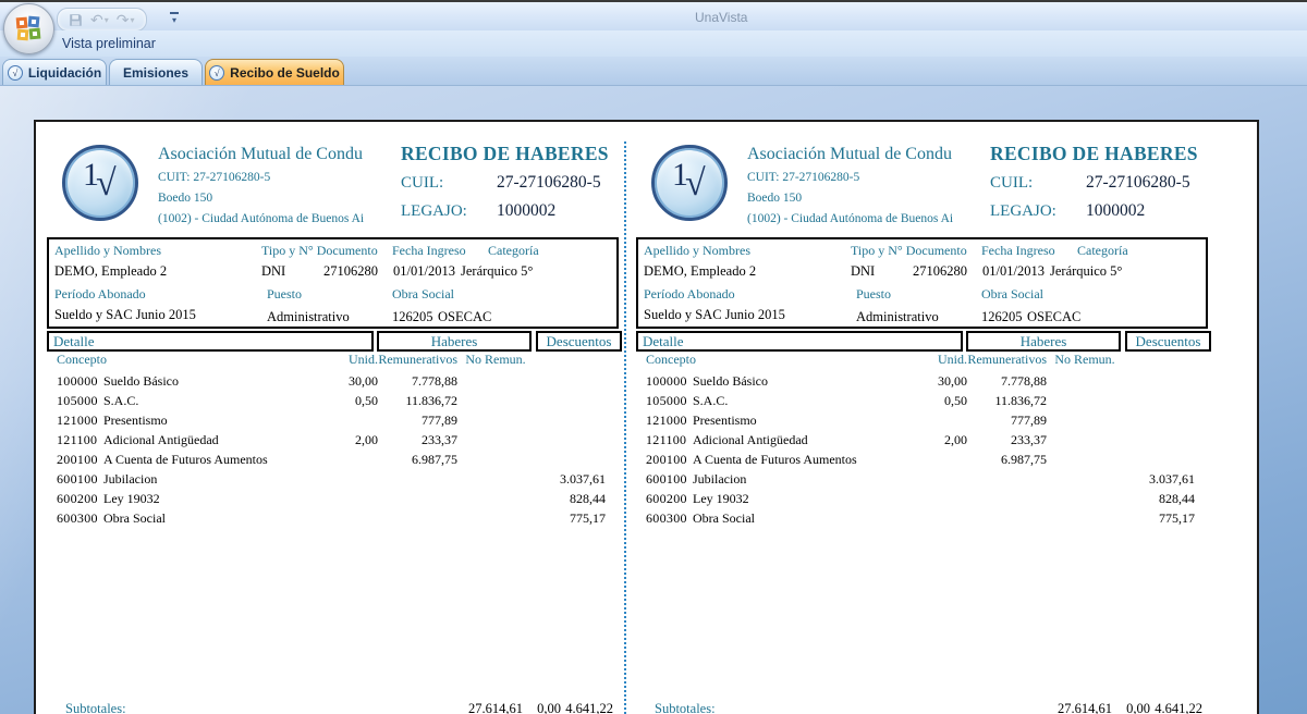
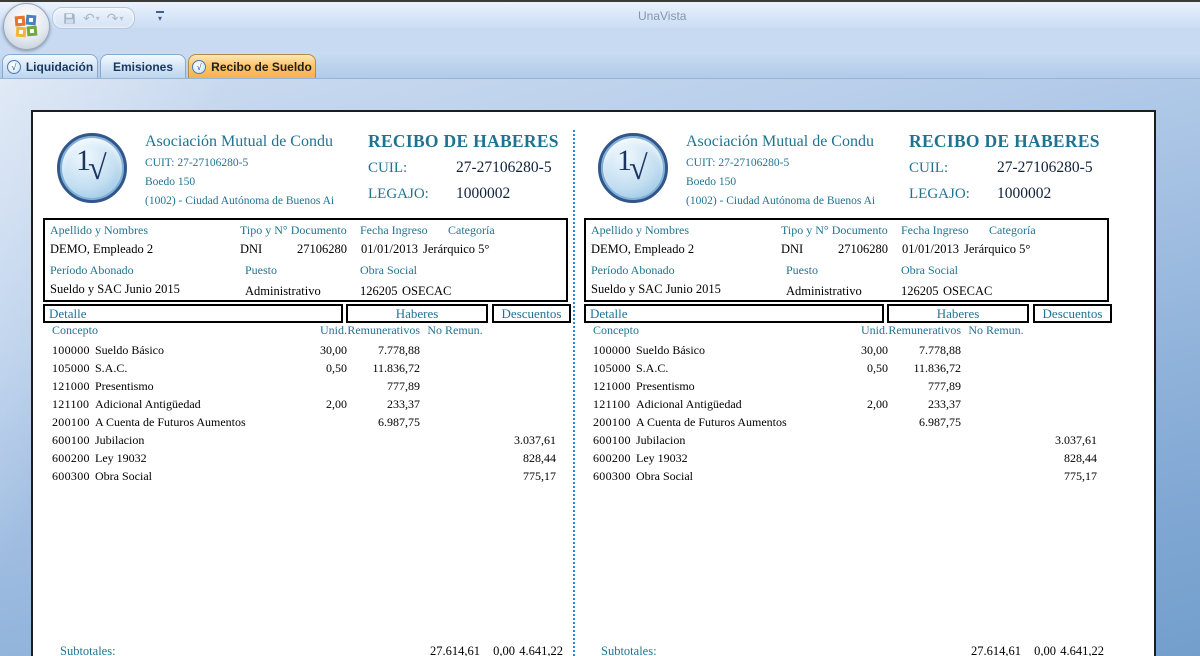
  ↶
  ▾
  ↷
  ▾
  ▾
  UnaVista
- Vista preliminar
  √
  Liquidación
  Emisiones
  √
  Recibo de Sueldo
  1
  √
  Asociación Mutual de Condu
  CUIT: 27-27106280-5
  Boedo 150
  (1002) - Ciudad Autónoma de Buenos Ai
  RECIBO DE HABERES
  CUIL:
  27-27106280-5
  LEGAJO:
  1000002
  Apellido y Nombres
  Tipo y N° Documento
  Fecha Ingreso
  Categoría
  DEMO, Empleado 2
  DNI
  27106280
  01/01/2013
  Jerárquico 5°
  Período Abonado
  Puesto
  Obra Social
  Sueldo y SAC Junio 2015
  Administrativo
  126205
  OSECAC
  Detalle
  Haberes
  Descuentos
  Concepto
  Unid.
  Remunerativos
  No Remun.
  100000
  Sueldo Básico
  30,00
  7.778,88
  105000
  S.A.C.
  0,50
  11.836,72
  121000
  Presentismo
  777,89
  121100
  Adicional Antigüedad
  2,00
  233,37
  200100
  A Cuenta de Futuros Aumentos
  6.987,75
  600100
  Jubilacion
  3.037,61
  600200
  Ley 19032
  828,44
  600300
  Obra Social
  775,17
  Subtotales:
  27.614,61
  0,00
  4.641,22
  1
  √
  Asociación Mutual de Condu
  CUIT: 27-27106280-5
  Boedo 150
  (1002) - Ciudad Autónoma de Buenos Ai
  RECIBO DE HABERES
  CUIL:
  27-27106280-5
  LEGAJO:
  1000002
  Apellido y Nombres
  Tipo y N° Documento
  Fecha Ingreso
  Categoría
  DEMO, Empleado 2
  DNI
  27106280
  01/01/2013
  Jerárquico 5°
  Período Abonado
  Puesto
  Obra Social
  Sueldo y SAC Junio 2015
  Administrativo
  126205
  OSECAC
  Detalle
  Haberes
  Descuentos
  Concepto
  Unid.
  Remunerativos
  No Remun.
  100000
  Sueldo Básico
  30,00
  7.778,88
  105000
  S.A.C.
  0,50
  11.836,72
  121000
  Presentismo
  777,89
  121100
  Adicional Antigüedad
  2,00
  233,37
  200100
  A Cuenta de Futuros Aumentos
  6.987,75
  600100
  Jubilacion
  3.037,61
  600200
  Ley 19032
  828,44
  600300
  Obra Social
  775,17
  Subtotales:
  27.614,61
  0,00
  4.641,22
